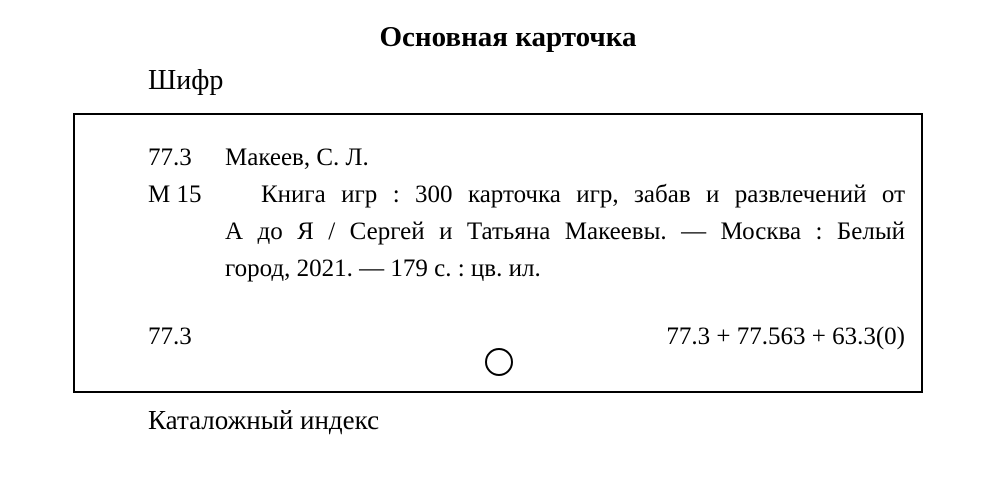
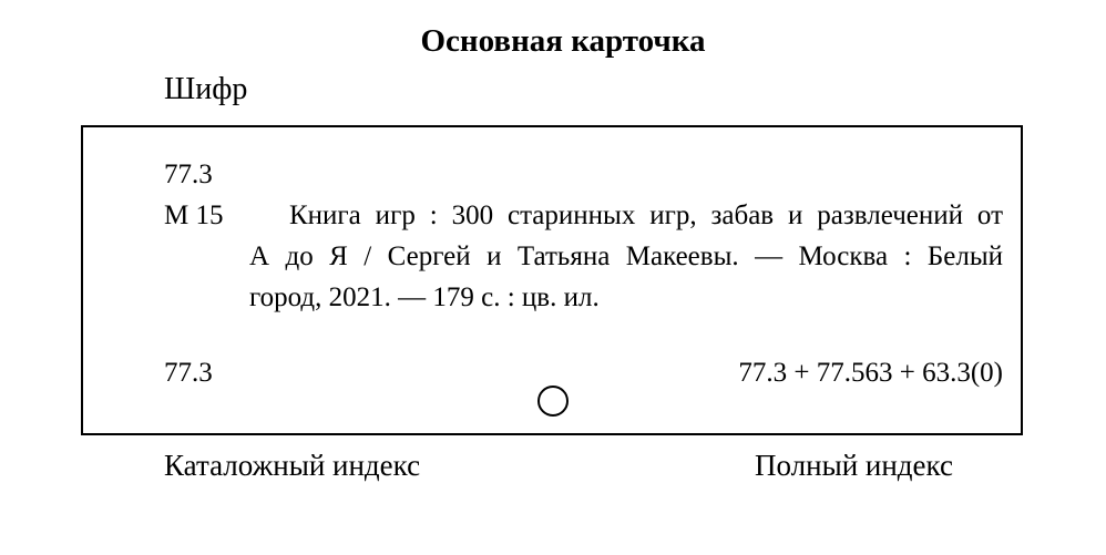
  Основная карточка
  Шифр
  77.3
  М 15
- Макеев, С. Л.
- Книга игр : 300 карточка игр, забав и развлечений от
+ Книга игр : 300 старинных игр, забав и развлечений от
  А до Я / Сергей и Татьяна Макеевы. — Москва : Белый
  город, 2021. — 179 с. : цв. ил.
  77.3
  77.3 + 77.563 + 63.3(0)
  Каталожный индекс
+ Полный индекс
